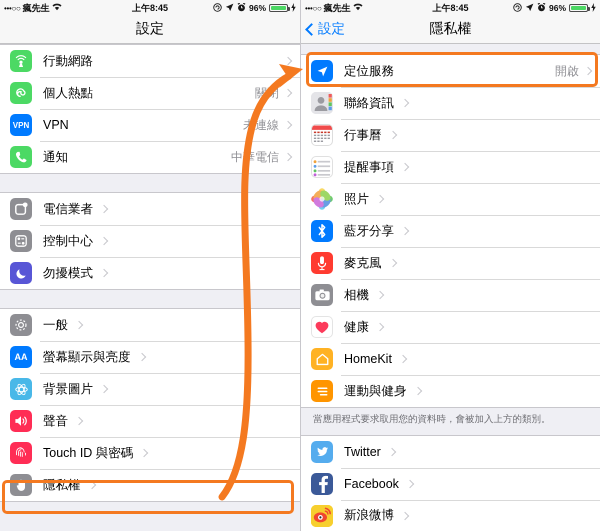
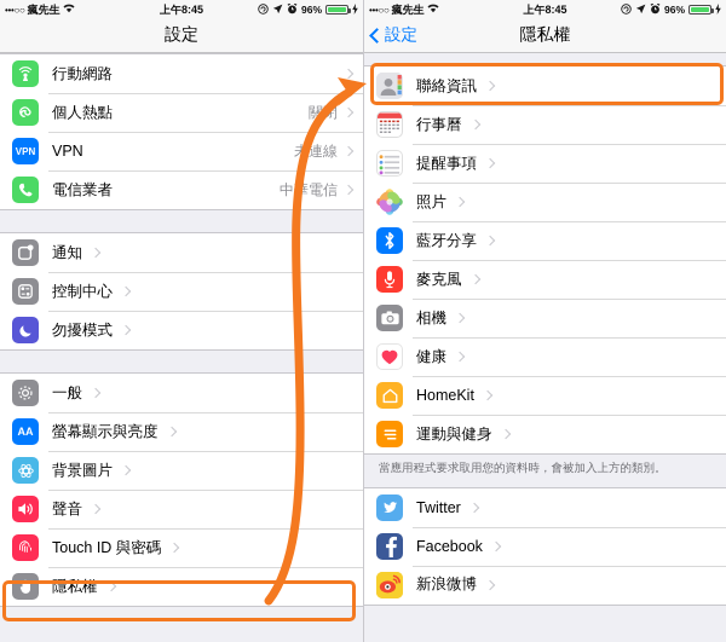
  •••○○
  瘋先生
  上午8:45
  96%
  設定
  行動網路
  個人熱點
  VPN
  VPN
  未連線
- 通知
+ 電信業者
  中電信
- 電信業者
+ 通知
  控制中心
  勿擾模式
  一般
  AA
  螢幕顯示與亮度
  背景圖片
  聲音
  Touch ID 與密碼
  隱私權
  •••○○
  瘋先生
  上午8:45
  96%
  設定
  隱私權
- 定位服務
- 開啟
  聯絡資訊
  行事曆
  提醒事項
  照片
  藍牙分享
  麥克風
  相機
  健康
  HomeKit
  運動與健身
  當應用程式要求取用您的資料時，會被加入上方的類別。
  Twitter
  Facebook
  新浪微博
